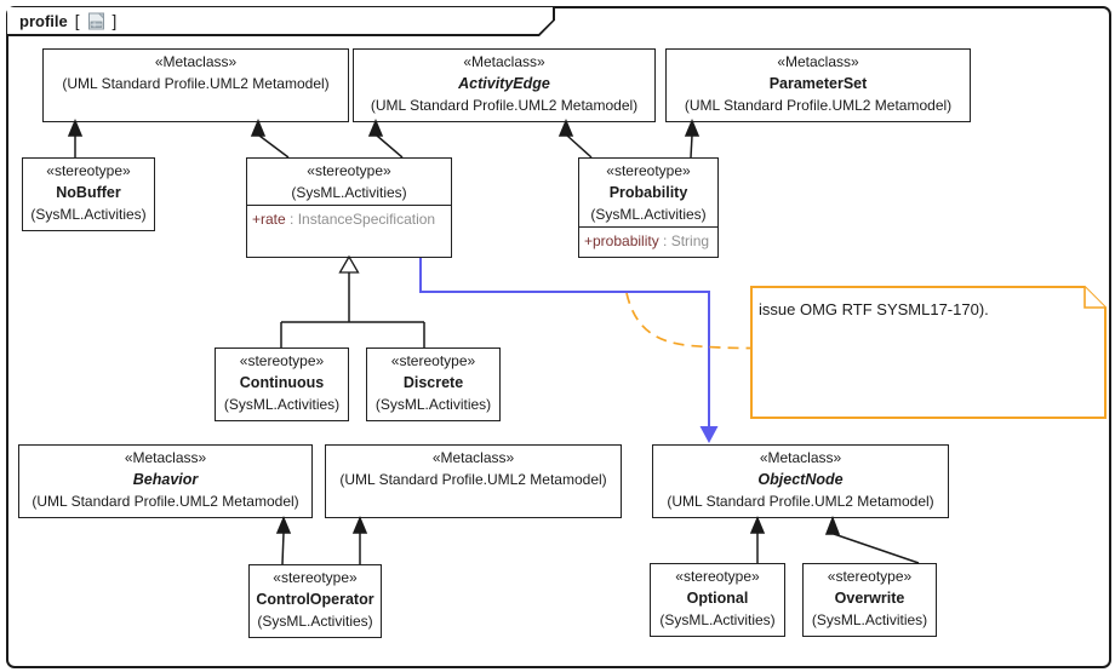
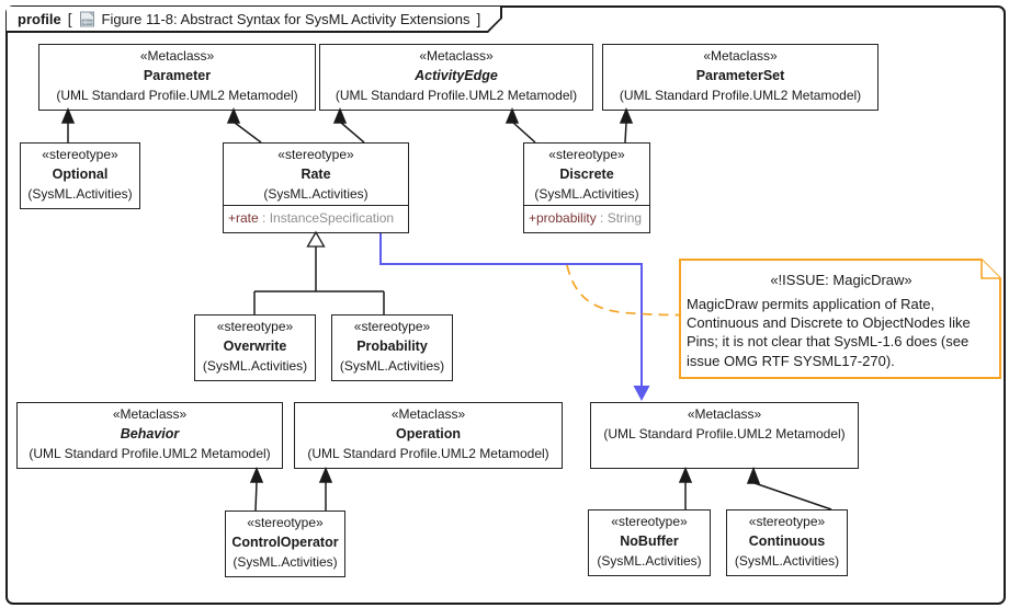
  profile
  [
+ Figure 11-8: Abstract Syntax for SysML Activity Extensions
  ]
  «Metaclass»
+ Parameter
  (UML Standard Profile.UML2 Metamodel)
  «Metaclass»
  ActivityEdge
  (UML Standard Profile.UML2 Metamodel)
  «Metaclass»
  ParameterSet
  (UML Standard Profile.UML2 Metamodel)
  «Metaclass»
  Behavior
  (UML Standard Profile.UML2 Metamodel)
  «Metaclass»
+ Operation
  (UML Standard Profile.UML2 Metamodel)
  «Metaclass»
- ObjectNode
  (UML Standard Profile.UML2 Metamodel)
  «stereotype»
- NoBuffer
+ Optional
  (SysML.Activities)
  «stereotype»
+ Rate
  (SysML.Activities)
  +rate : InstanceSpecification
  «stereotype»
- Probability
+ Discrete
  (SysML.Activities)
  +probability : String
  «stereotype»
- Continuous
+ Overwrite
  (SysML.Activities)
  «stereotype»
- Discrete
+ Probability
  (SysML.Activities)
  «stereotype»
  ControlOperator
  (SysML.Activities)
  «stereotype»
- Optional
+ NoBuffer
  (SysML.Activities)
  «stereotype»
- Overwrite
+ Continuous
  (SysML.Activities)
+ «!ISSUE: MagicDraw»
+ MagicDraw permits application of Rate,
+ Continuous and Discrete to ObjectNodes like
+ Pins; it is not clear that SysML-1.6 does (see
- issue OMG RTF SYSML17-170).
+ issue OMG RTF SYSML17-270).
